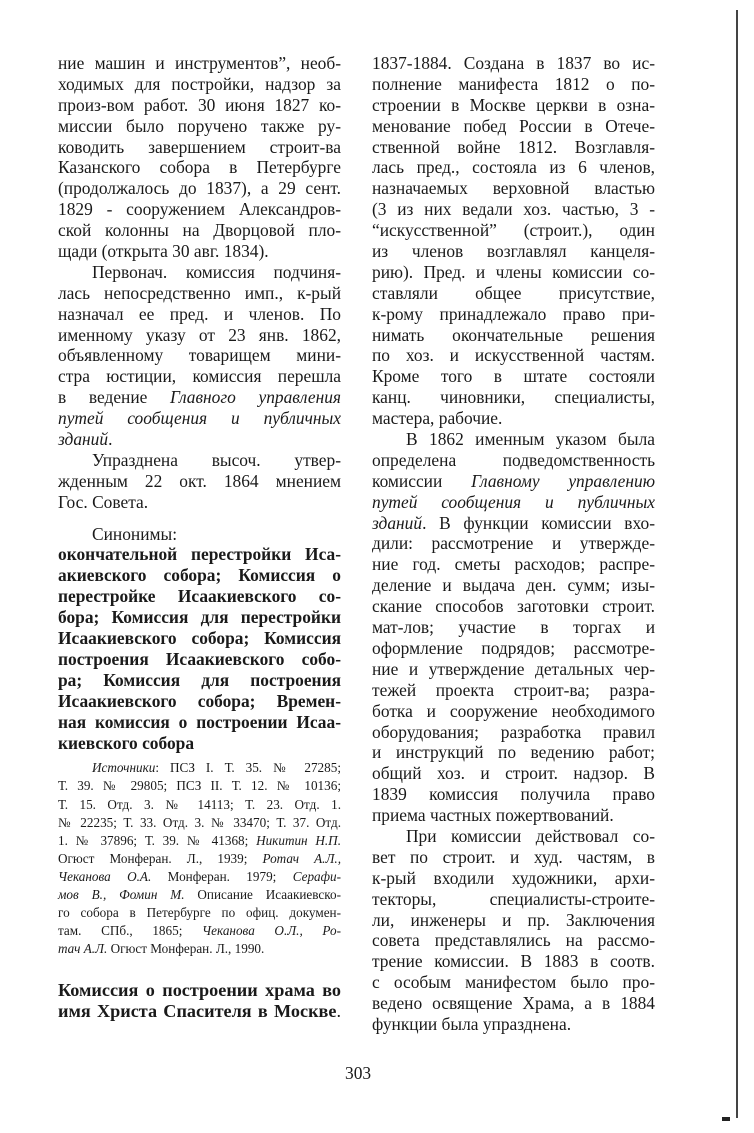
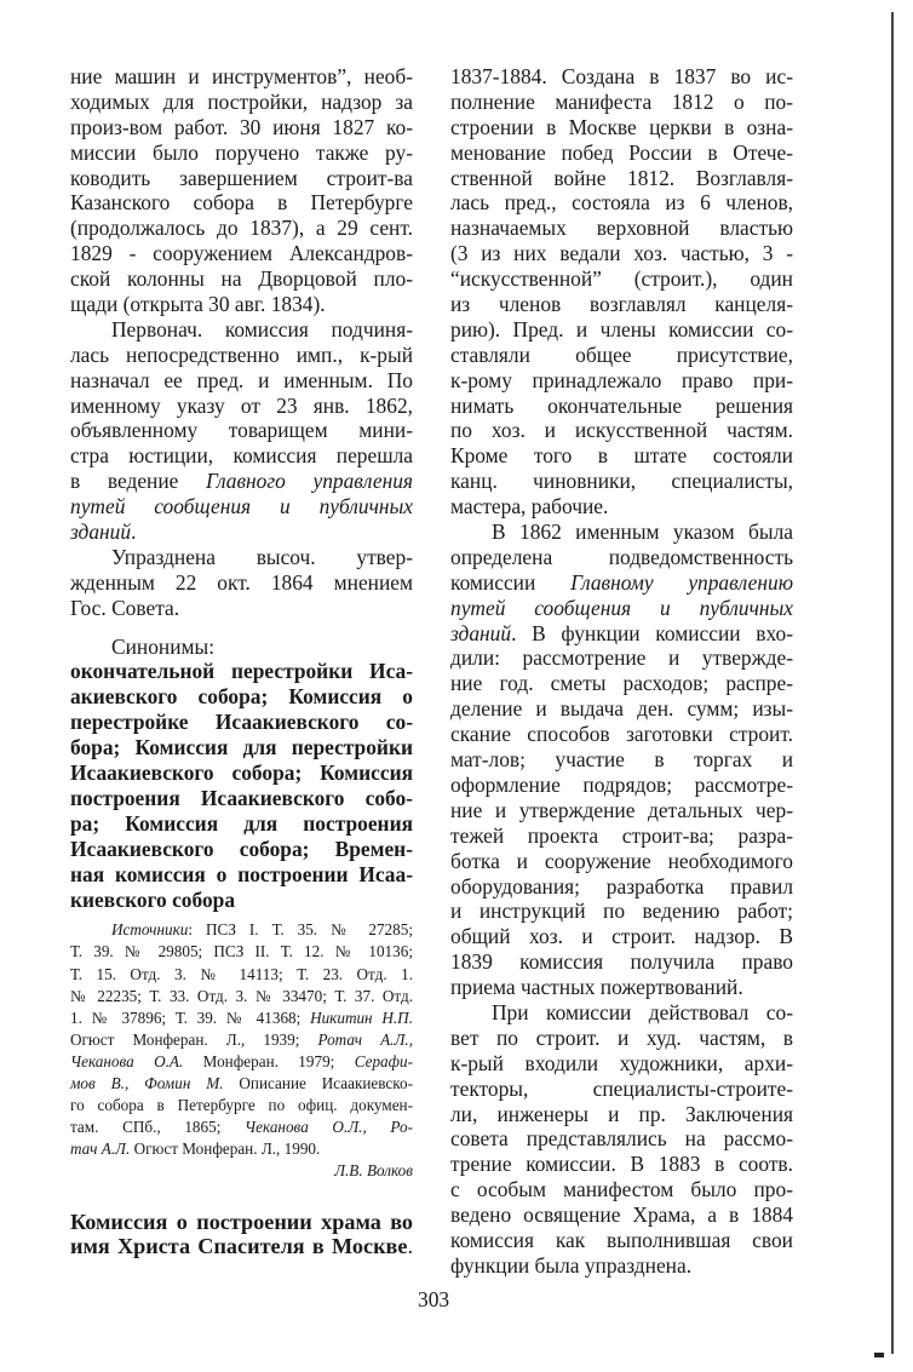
  ние машин и инструментов”, необ-
  ходимых для постройки, надзор за
  произ-вом работ. 30 июня 1827 ко-
  миссии было поручено также ру-
  ководить завершением строит-ва
  Казанского собора в Петербурге
  (продолжалось до 1837), а 29 сент.
  1829 - сооружением Александров-
  ской колонны на Дворцовой пло-
  щади (открыта 30 авг. 1834).
  Первонач. комиссия подчиня-
  лась непосредственно имп., к-рый
- назначал ее пред. и членов. По
+ назначал ее пред. и именным. По
  именному указу от 23 янв. 1862,
  объявленному товарищем мини-
  стра юстиции, комиссия перешла
  в ведение Главного управления
  путей сообщения и публичных
  зданий.
  Упразднена высоч. утвер-
  жденным 22 окт. 1864 мнением
  Гос. Совета.
  Синонимы:
  окончательной перестройки Иса-
  акиевского собора; Комиссия о
  перестройке Исаакиевского со-
  бора; Комиссия для перестройки
  Исаакиевского собора; Комиссия
  построения Исаакиевского собо-
  ра; Комиссия для построения
  Исаакиевского собора; Времен-
  ная комиссия о построении Исаа-
  киевского собора
  Источники: ПСЗ I. Т. 35. № 27285;
  Т. 39. № 29805; ПСЗ II. Т. 12. № 10136;
  Т. 15. Отд. 3. № 14113; Т. 23. Отд. 1.
  № 22235; Т. 33. Отд. 3. № 33470; Т. 37. Отд.
  1. № 37896; Т. 39. № 41368; Никитин Н.П.
  Огюст Монферан. Л., 1939; Ротач А.Л.,
  Чеканова О.А. Монферан. 1979; Серафи-
  мов В., Фомин М. Описание Исаакиевско-
  го собора в Петербурге по офиц. докумен-
  там. СПб., 1865; Чеканова О.Л., Ро-
  тач А.Л. Огюст Монферан. Л., 1990.
+ Л.В. Волков
  Комиссия о построении храма во
  имя Христа Спасителя в Москве.
  1837-1884. Создана в 1837 во ис-
  полнение манифеста 1812 о по-
  строении в Москве церкви в озна-
  менование побед России в Отече-
  ственной войне 1812. Возглавля-
  лась пред., состояла из 6 членов,
  назначаемых верховной властью
  (3 из них ведали хоз. частью, 3 -
  “искусственной” (строит.), один
  из членов возглавлял канцеля-
  рию). Пред. и члены комиссии со-
  ставляли общее присутствие,
  к-рому принадлежало право при-
  нимать окончательные решения
  по хоз. и искусственной частям.
  Кроме того в штате состояли
  канц. чиновники, специалисты,
  мастера, рабочие.
  В 1862 именным указом была
  определена подведомственность
  комиссии Главному управлению
  путей сообщения и публичных
  зданий. В функции комиссии вхо-
  дили: рассмотрение и утвержде-
  ние год. сметы расходов; распре-
  деление и выдача ден. сумм; изы-
  скание способов заготовки строит.
  мат-лов; участие в торгах и
  оформление подрядов; рассмотре-
  ние и утверждение детальных чер-
  тежей проекта строит-ва; разра-
  ботка и сооружение необходимого
  оборудования; разработка правил
  и инструкций по ведению работ;
  общий хоз. и строит. надзор. В
  1839 комиссия получила право
  приема частных пожертвований.
  При комиссии действовал со-
  вет по строит. и худ. частям, в
  к-рый входили художники, архи-
  текторы, специалисты-строите-
  ли, инженеры и пр. Заключения
  совета представлялись на рассмо-
  трение комиссии. В 1883 в соотв.
  с особым манифестом было про-
  ведено освящение Храма, а в 1884
+ комиссия как выполнившая свои
  функции была упразднена.
  303
